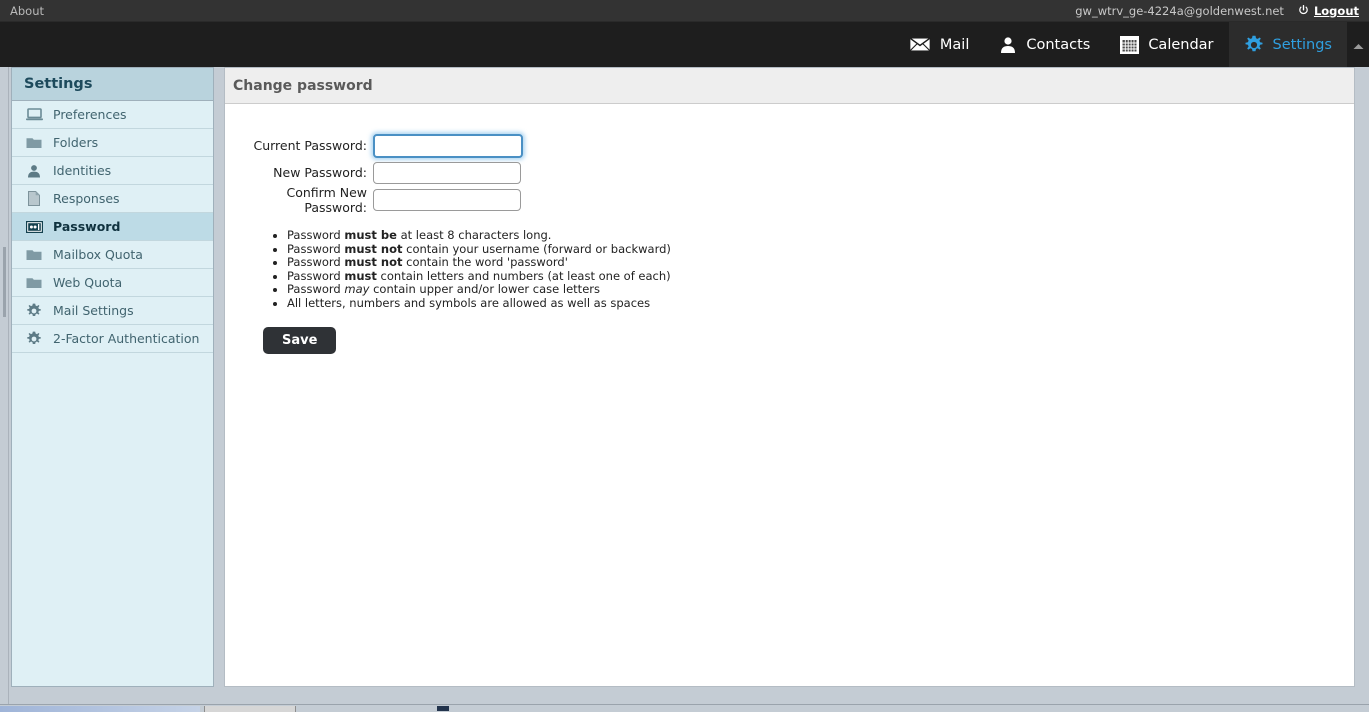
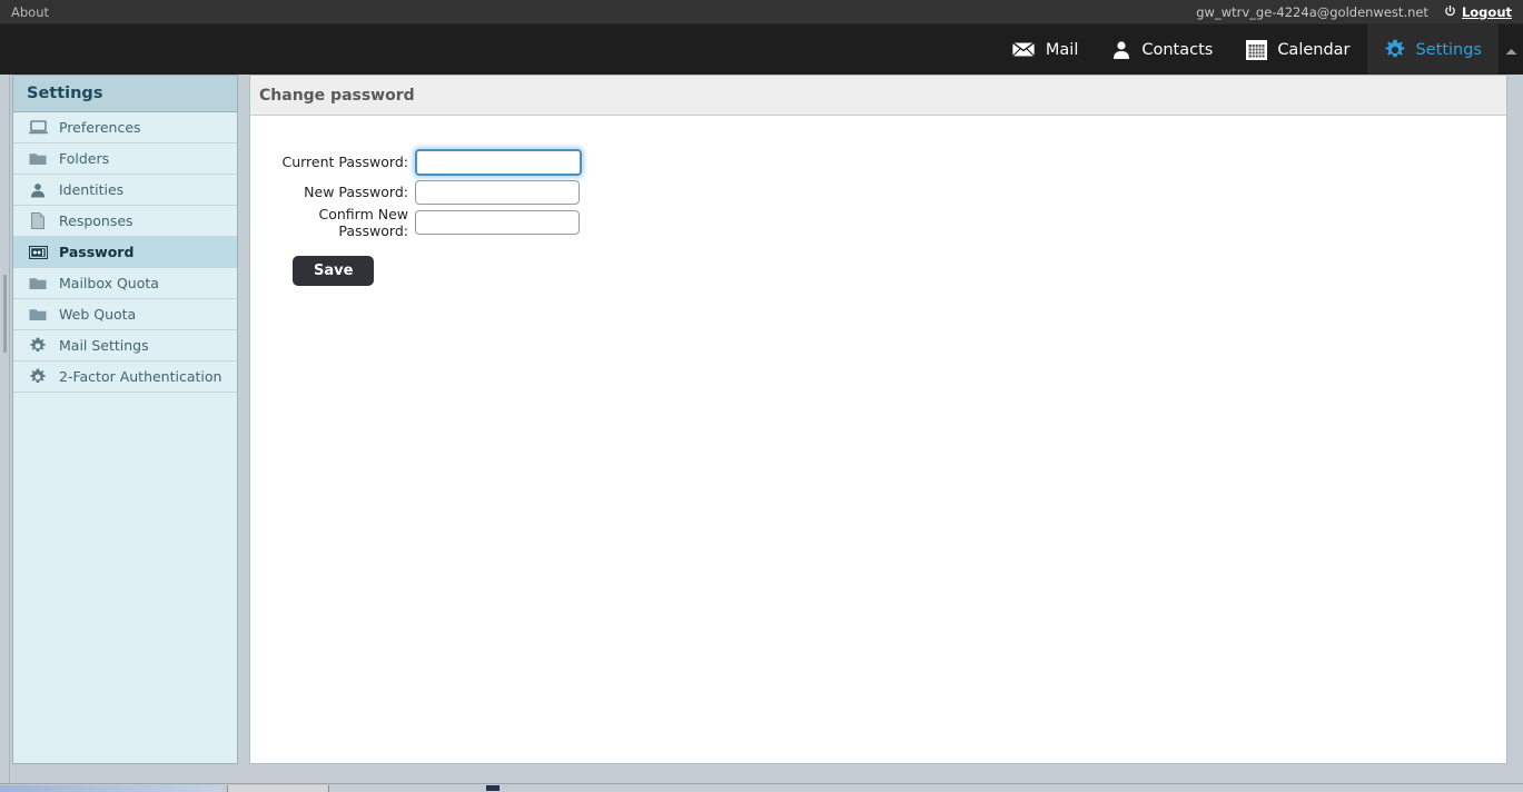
  About
  gw_wtrv_ge-4224a@goldenwest.net
  Logout
  Mail
  Contacts
  Calendar
  Settings
  Settings
  Preferences
  Folders
  Identities
  Responses
  Password
  Mailbox Quota
  Web Quota
  Mail Settings
  2-Factor Authentication
  Change password
  Current Password:
  New Password:
  Confirm New Password:
- Password must be at least 8 characters long.
- Password must not contain your username (forward or backward)
- Password must not contain the word 'password'
- Password must contain letters and numbers (at least one of each)
- Password may contain upper and/or lower case letters
- All letters, numbers and symbols are allowed as well as spaces
  Save
